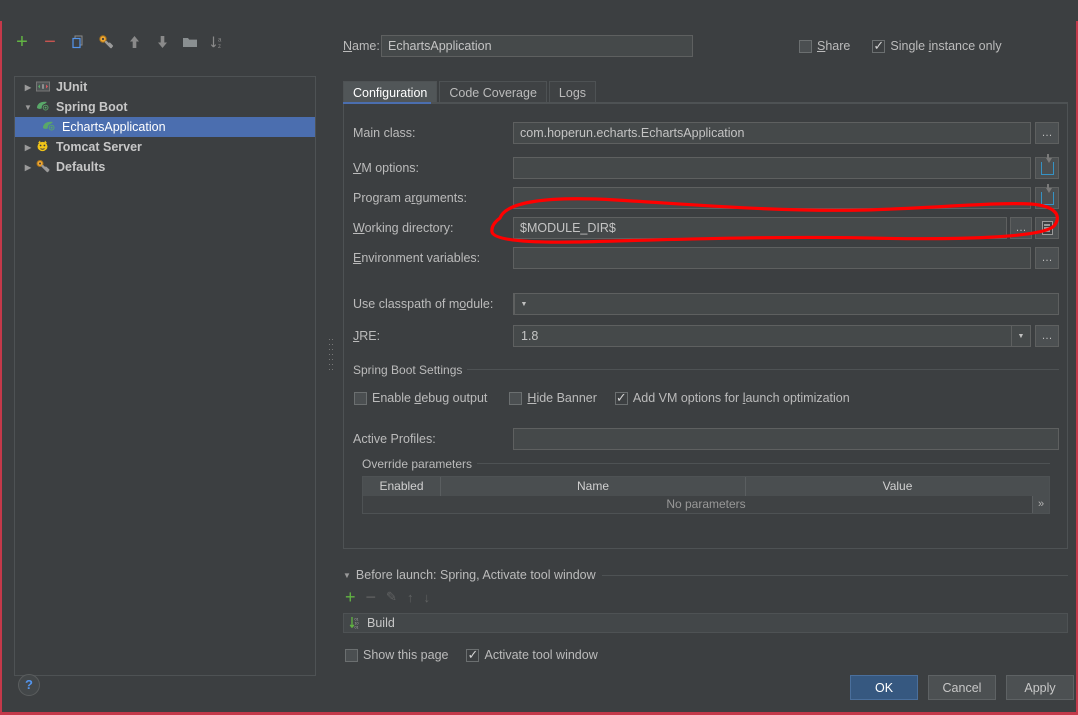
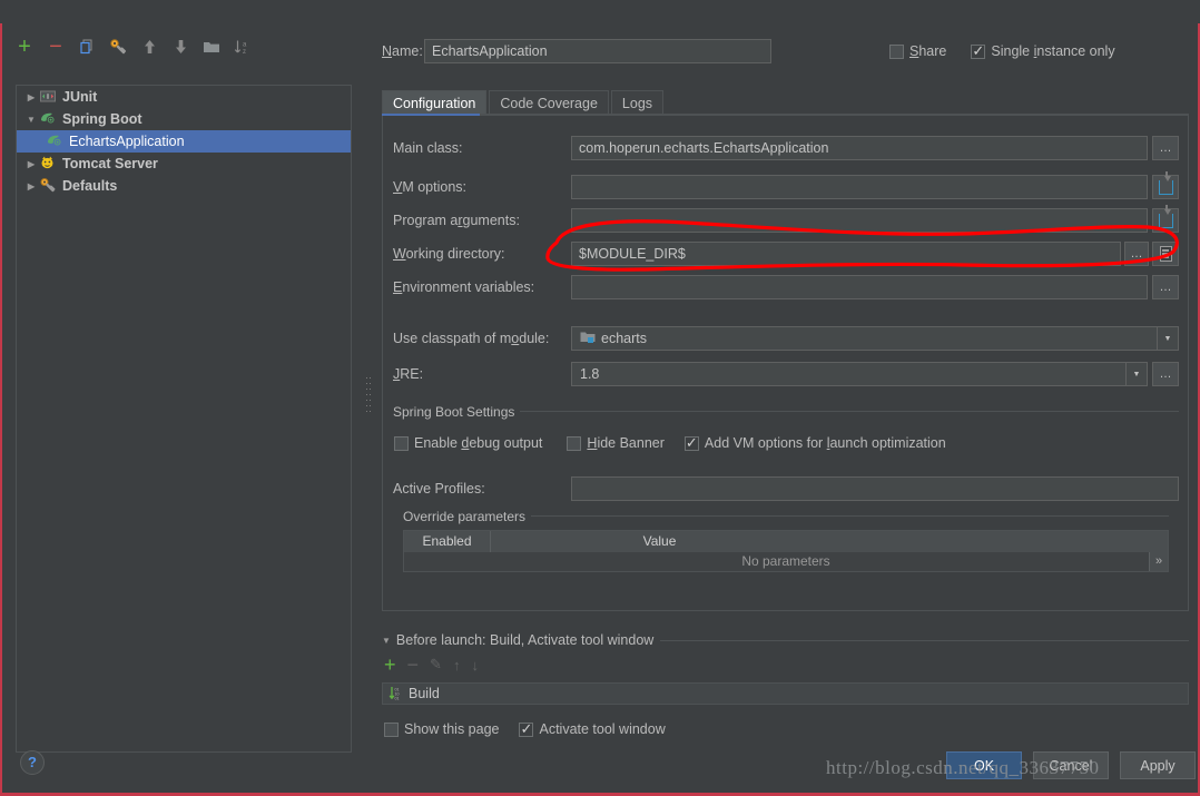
  +
  −
  ▶
  JUnit
  ▼
  Spring Boot
  EchartsApplication
  ▶
  Tomcat Server
  ▶
  Defaults
  ?
  Name:
  EchartsApplication
  Share
  Single instance only
  Configuration
  Code Coverage
  Logs
  Main class:
  com.hoperun.echarts.EchartsApplication
  …
  VM options:
  Program arguments:
  Working directory:
  $MODULE_DIR$
  …
  Environment variables:
  …
  Use classpath of module:
+ echarts
  JRE:
  1.8
  …
  Spring Boot Settings
  Enable debug output
  Hide Banner
  Add VM options for launch optimization
  Active Profiles:
  Override parameters
  Enabled
- Name
  Value
  No parameters
  »
  ▼
- Before launch: Spring, Activate tool window
+ Before launch: Build, Activate tool window
  +
  −
  ✎
  ↑
  ↓
  Build
  Show this page
  Activate tool window
  OK
  Cancel
  Apply
+ http://blog.csdn.net/qq_33637750
